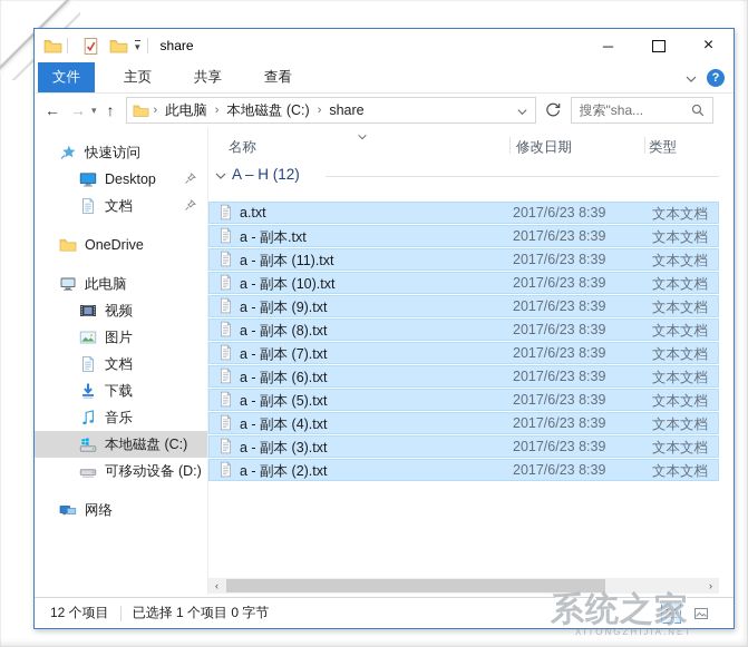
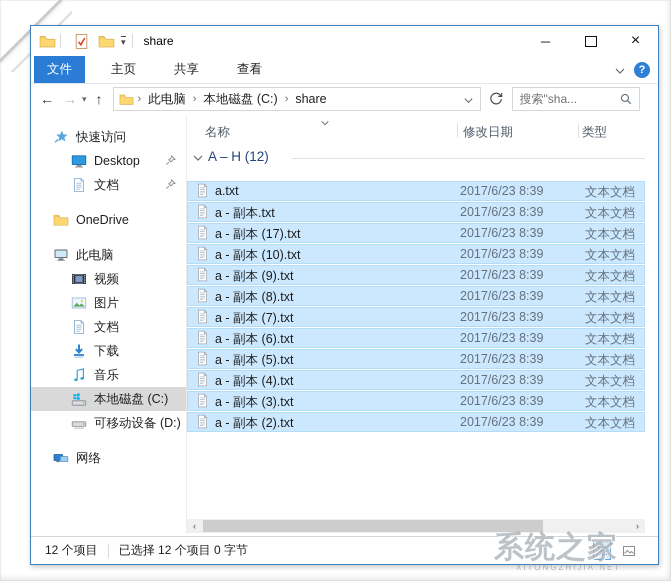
  ▾
  share
  ─
  ×
  文件
  主页
  共享
  查看
  ?
  ←
  →
  ▾
  ↑
  ›
  此电脑
  ›
  本地磁盘 (C:)
  ›
  share
  搜索"sha...
  快速访问
  Desktop
  文档
  OneDrive
  此电脑
  视频
  图片
  文档
  下载
  音乐
  本地磁盘 (C:)
  可移动设备 (D:)
  网络
  名称
  修改日期
  类型
  A – H (12)
  a.txt
  2017/6/23 8:39
  文本文档
  a - 副本.txt
  2017/6/23 8:39
  文本文档
- a - 副本 (11).txt
+ a - 副本 (17).txt
  2017/6/23 8:39
  文本文档
  a - 副本 (10).txt
  2017/6/23 8:39
  文本文档
  a - 副本 (9).txt
  2017/6/23 8:39
  文本文档
  a - 副本 (8).txt
  2017/6/23 8:39
  文本文档
  a - 副本 (7).txt
  2017/6/23 8:39
  文本文档
  a - 副本 (6).txt
  2017/6/23 8:39
  文本文档
  a - 副本 (5).txt
  2017/6/23 8:39
  文本文档
  a - 副本 (4).txt
  2017/6/23 8:39
  文本文档
  a - 副本 (3).txt
  2017/6/23 8:39
  文本文档
  a - 副本 (2).txt
  2017/6/23 8:39
  文本文档
  ‹
  ›
  12 个项目
- 已选择 1 个项目 0 字节
+ 已选择 12 个项目 0 字节
  系统之家
  XITONGZHIJIA.NET
